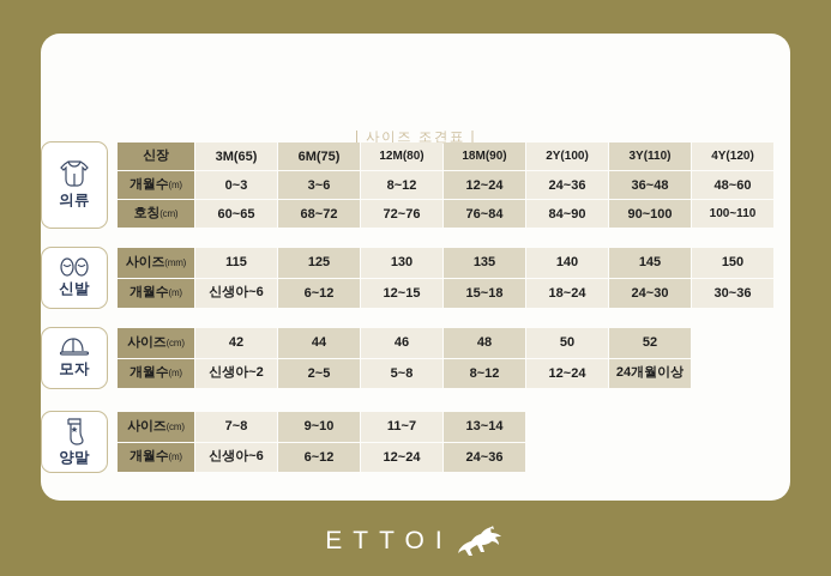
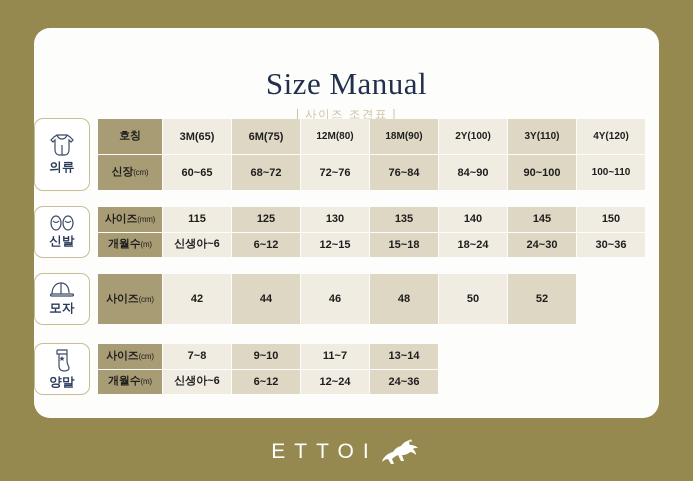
+ Size Manual
  | 사이즈 조견표 |
  의류
- 신장	3M(65)	6M(75)	12M(80)	18M(90)	2Y(100)	3Y(110)	4Y(120)
+ 호칭	3M(65)	6M(75)	12M(80)	18M(90)	2Y(100)	3Y(110)	4Y(120)
- 개월수(m)	0~3	3~6	8~12	12~24	24~36	36~48	48~60
- 호칭(cm)	60~65	68~72	72~76	76~84	84~90	90~100	100~110
+ 신장(cm)	60~65	68~72	72~76	76~84	84~90	90~100	100~110
  신발
  사이즈(mm)	115	125	130	135	140	145	150
  개월수(m)	신생아~6	6~12	12~15	15~18	18~24	24~30	30~36
  모자
  사이즈(cm)	42	44	46	48	50	52
- 개월수(m)	신생아~2	2~5	5~8	8~12	12~24	24개월이상
  양말
  사이즈(cm)	7~8	9~10	11~7	13~14
  개월수(m)	신생아~6	6~12	12~24	24~36
  ETTOI
